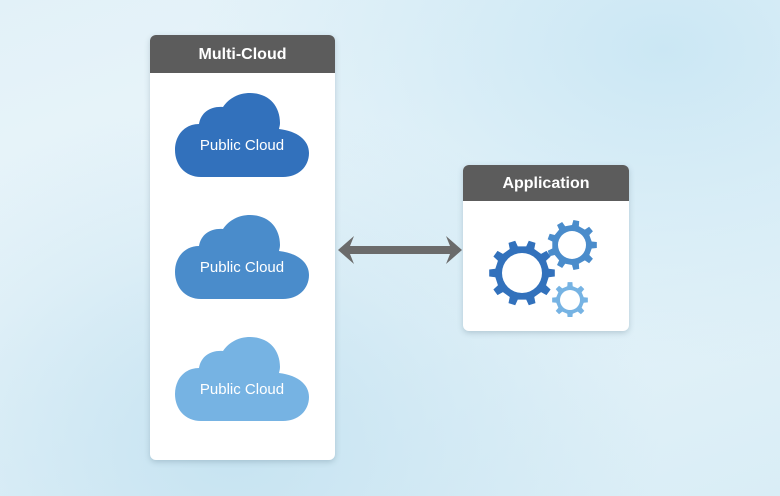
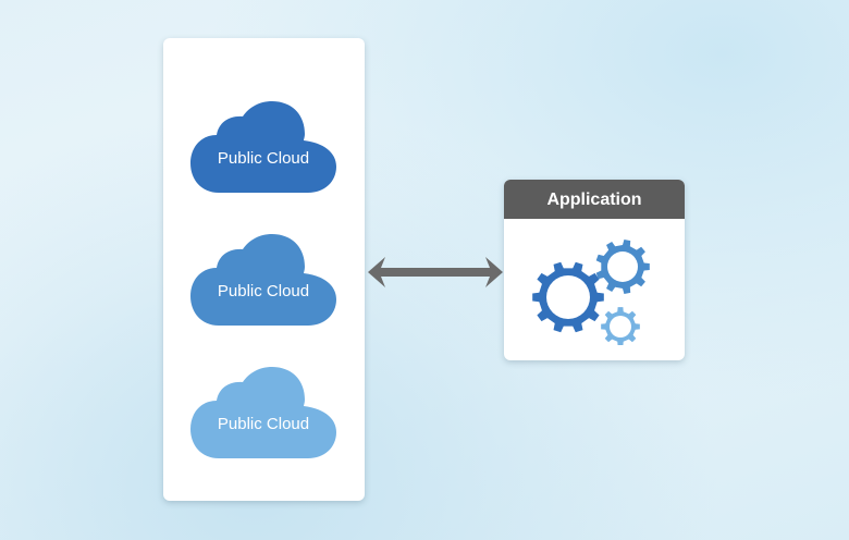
- Multi-Cloud
  Public Cloud
  Public Cloud
  Public Cloud
  Application
